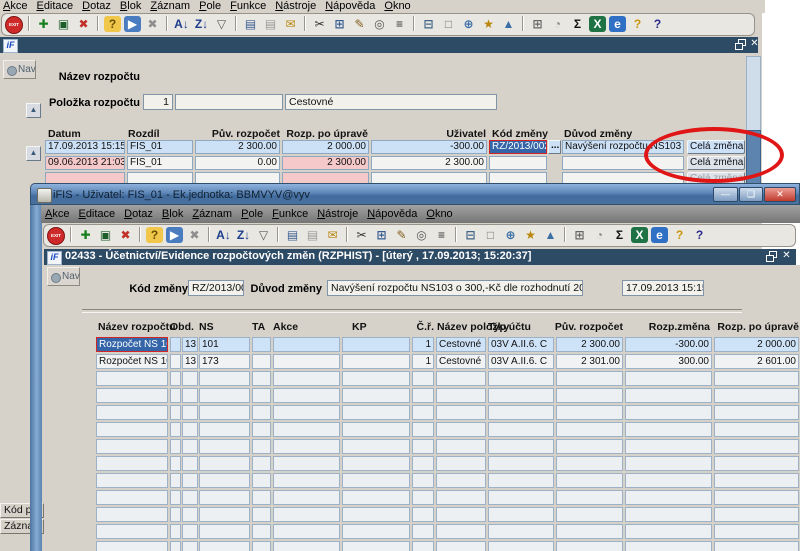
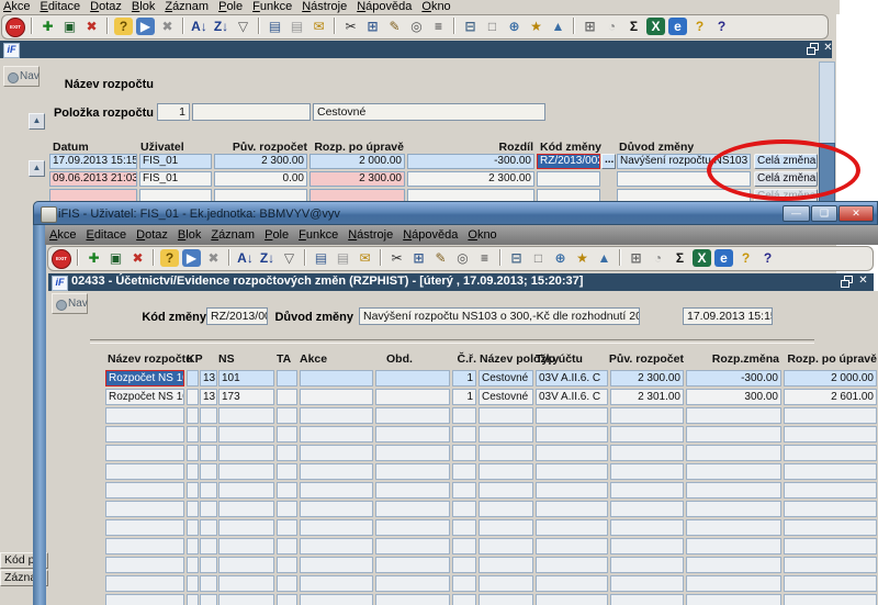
  Akce Editace Dotaz Blok Záznam Pole Funkce Nástroje Nápověda Okno
  ✚ ▣ ✖ ? ▶ ✖ A↓ Z↓ ▽ ▤ ▤ ✉ ✂ ⊞ ✎ ◎ ≡ ⊟ □ ⊕ ★ ▲ ⊞ ◔ Σ X e ? ?
  iF
  ✕
  Nav
  Název rozpočtu
  Položka rozpočtu
  1
  Cestovné
  ▲
  ▲
  Datum
- Rozdíl
+ Uživatel
  Pův. rozpočet
  Rozp. po úpravě
- Uživatel
+ Rozdíl
  Kód změny
  Důvod změny
  17.09.2013 15:15
  FIS_01
  2 300.00
  2 000.00
  -300.00
  RZ/2013/00
  ...
  Celá změna
  09.06.2013 21:03
  FIS_01
  0.00
  2 300.00
  2 300.00
  Celá změna
  Celá změna
  iFIS - Uživatel: FIS_01 - Ek.jednotka: BBMVYV@vyv
  —
  ❑
  ✕
  Akce Editace Dotaz Blok Záznam Pole Funkce Nástroje Nápověda Okno
  ✚ ▣ ✖ ? ▶ ✖ A↓ Z↓ ▽ ▤ ▤ ✉ ✂ ⊞ ✎ ◎ ≡ ⊟ □ ⊕ ★ ▲ ⊞ ◔ Σ X e ? ?
  iF
  02433 - Účetnictví/Evidence rozpočtových změn (RZPHIST) - [úterý , 17.09.2013; 15:20:37]
  ✕
  Nav
  Kód změny
  RZ/2013/00
  Důvod změny
  Navýšení rozpočtu NS103 o 300,-Kč dle rozhodnutí 20
  17.09.2013 15:1
  Název rozpočt
- Obd.
+ KP
  NS
  TA
  Akce
- KP
+ Obd.
  Č.ř.
  Název položk
  Typ účtu
  Pův. rozpočet
  Rozp.změna
  Rozp. po úpravě
  Rozpočet NS 1
  13
  101
  1
  Cestovné
  03V A.II.6. C
  2 300.00
  -300.00
  2 000.00
  Rozpočet NS 1
  13
  173
  1
  Cestovné
  03V A.II.6. C
  2 301.00
  300.00
  2 601.00
